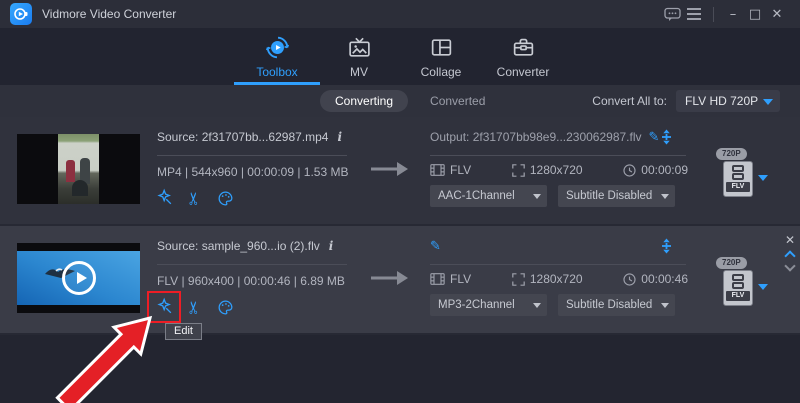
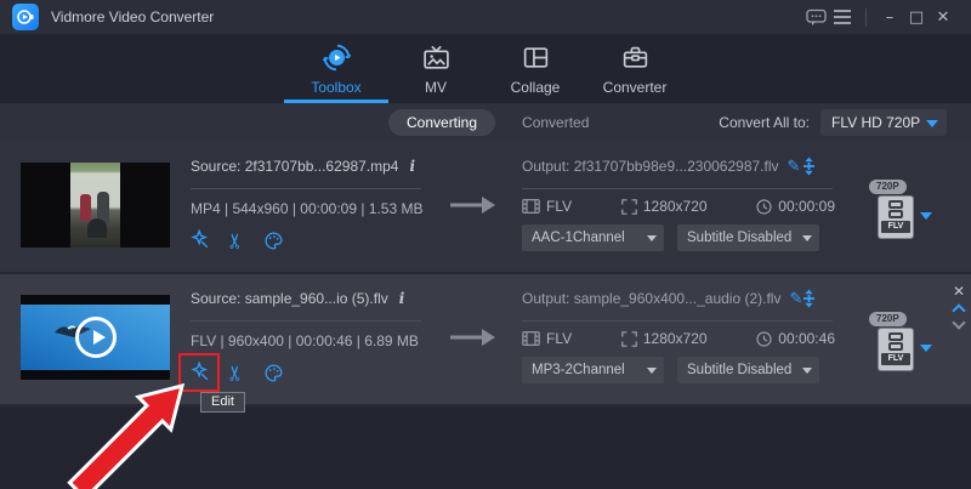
  Vidmore Video Converter
  –
  □
  ✕
  Toolbox
  MV
  Collage
  Converter
  Converting
  Converted
  Convert All to:
  FLV HD 720P
  Source: 2f31707bb...62987.mp4
  i
  MP4 | 544x960 | 00:00:09 | 1.53 MB
  Output: 2f31707bb98e9...230062987.flv
  ✎
  FLV
  1280x720
  00:00:09
  AAC-1Channel
  Subtitle Disabled
  720P
- Source: sample_960...io (2).flv
+ Source: sample_960...io (5).flv
  i
  FLV | 960x400 | 00:00:46 | 6.89 MB
  Edit
+ Output: sample_960x400..._audio (2).flv
  ✎
  FLV
  1280x720
  00:00:46
  MP3-2Channel
  Subtitle Disabled
  720P
  ✕
